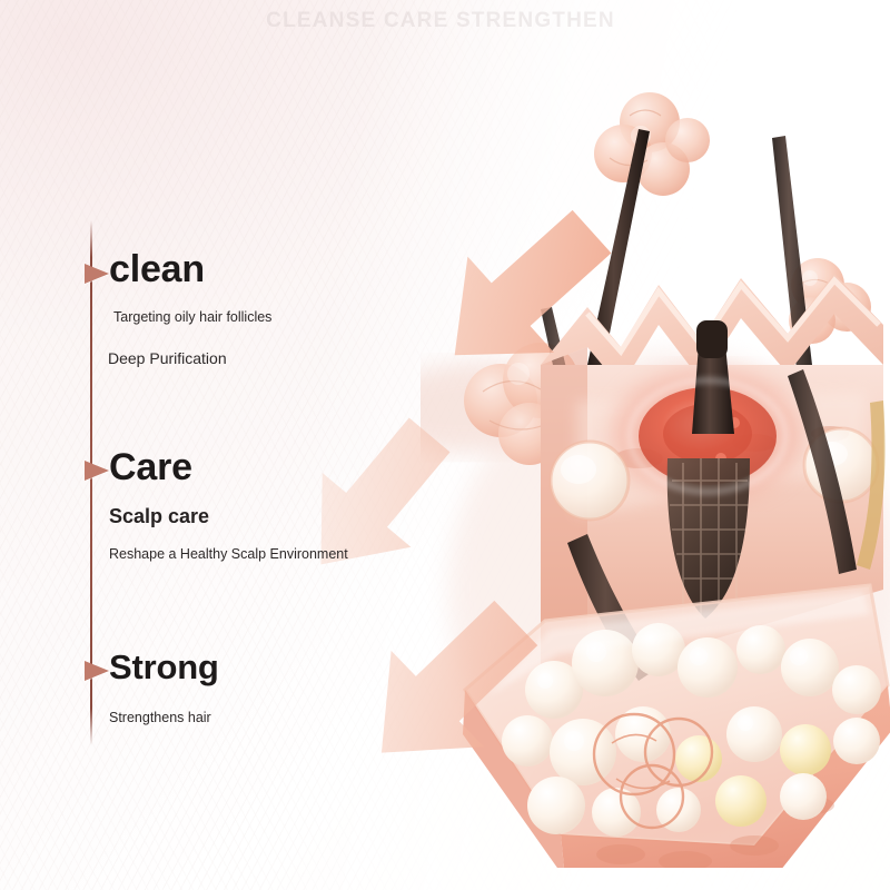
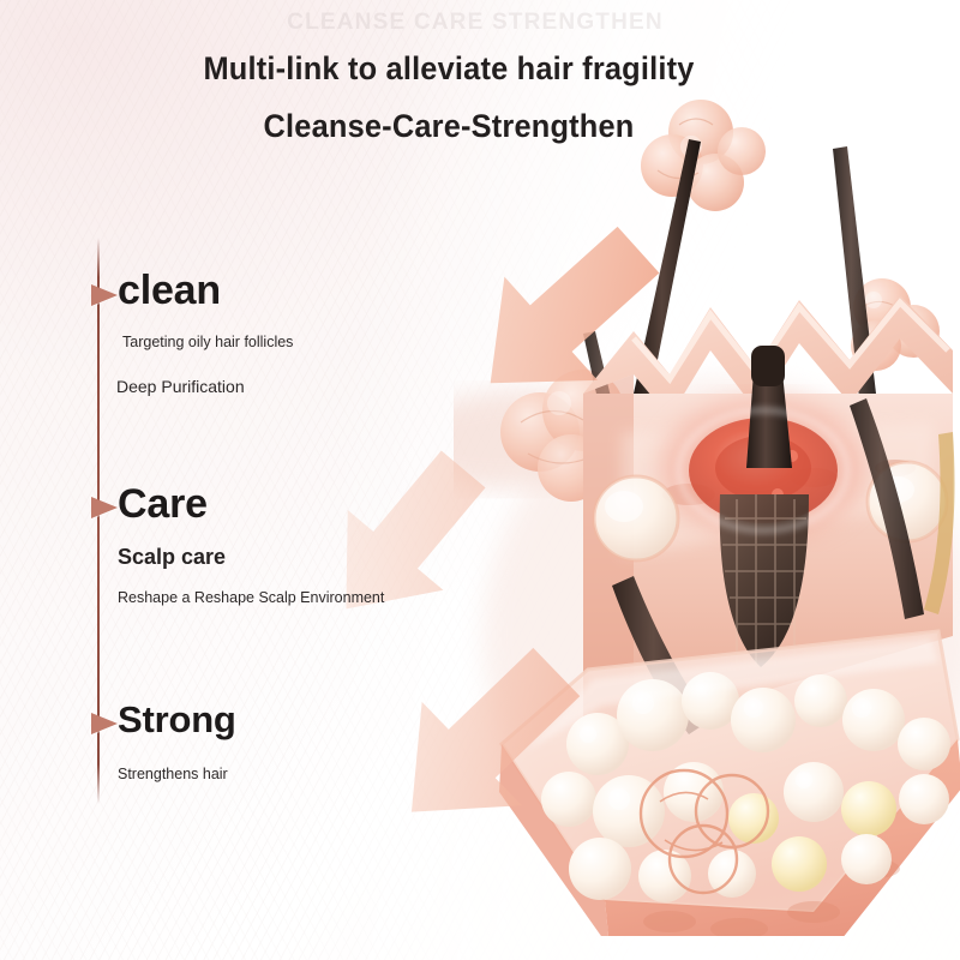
  CLEANSE CARE STRENGTHEN
+ Multi-link to alleviate hair fragility
+ Cleanse-Care-Strengthen
  clean
  Targeting oily hair follicles
  Deep Purification
  Care
  Scalp care
- Reshape a Healthy Scalp Environment
+ Reshape a Reshape Scalp Environment
  Strong
  Strengthens hair
